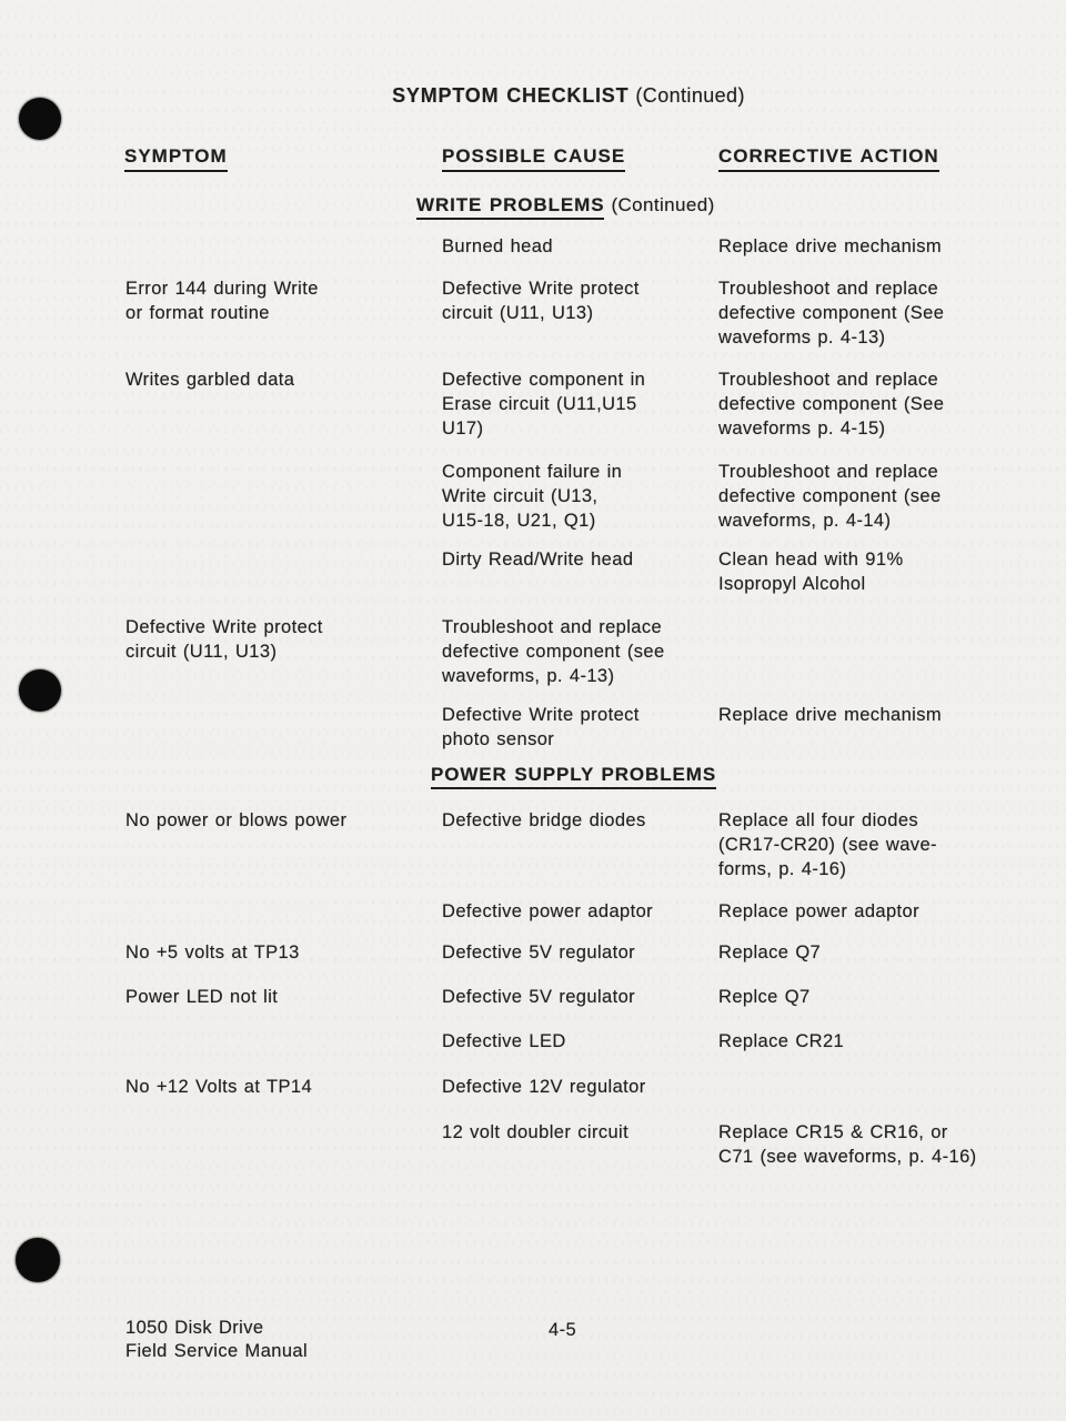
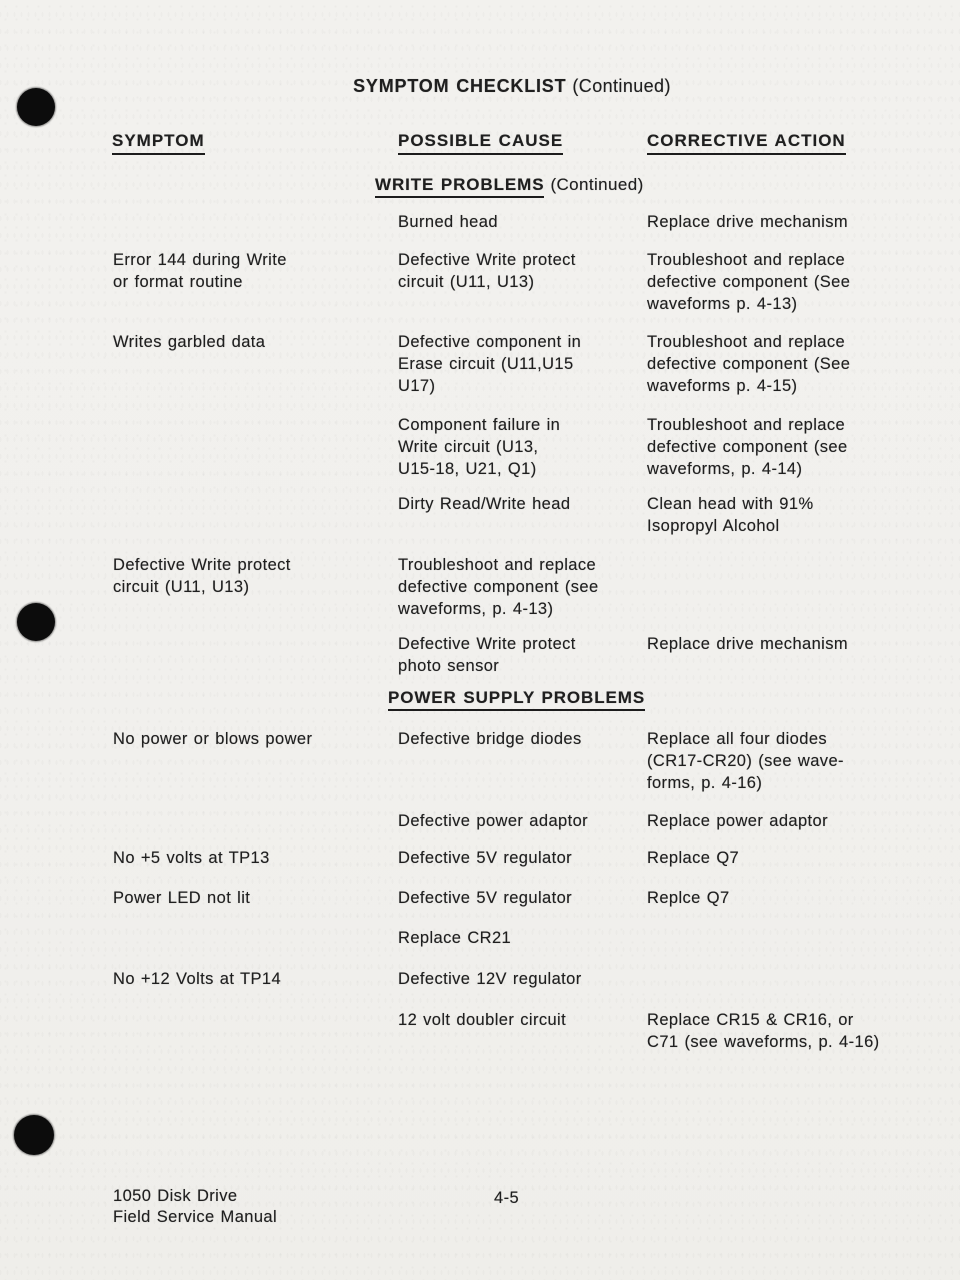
  SYMPTOM CHECKLIST (Continued)
  SYMPTOM
  POSSIBLE CAUSE
  CORRECTIVE ACTION
  WRITE PROBLEMS (Continued)
  POWER SUPPLY PROBLEMS
  Burned head
  Replace drive mechanism
  Error 144 during Write
  or format routine
  Defective Write protect
  circuit (U11, U13)
  Troubleshoot and replace
  defective component (See
  waveforms p. 4-13)
  Writes garbled data
  Defective component in
  Erase circuit (U11,U15
  U17)
  Troubleshoot and replace
  defective component (See
  waveforms p. 4-15)
  Component failure in
  Write circuit (U13,
  U15-18, U21, Q1)
  Troubleshoot and replace
  defective component (see
  waveforms, p. 4-14)
  Dirty Read/Write head
  Clean head with 91%
  Isopropyl Alcohol
  Defective Write protect
  circuit (U11, U13)
  Troubleshoot and replace
  defective component (see
  waveforms, p. 4-13)
  Defective Write protect
  photo sensor
  Replace drive mechanism
  No power or blows power
  Defective bridge diodes
  Replace all four diodes
  (CR17-CR20) (see wave-
  forms, p. 4-16)
  Defective power adaptor
  Replace power adaptor
  No +5 volts at TP13
  Defective 5V regulator
  Replace Q7
  Power LED not lit
  Defective 5V regulator
  Replce Q7
- Defective LED
  Replace CR21
  No +12 Volts at TP14
  Defective 12V regulator
  12 volt doubler circuit
  Replace CR15 & CR16, or
  C71 (see waveforms, p. 4-16)
  1050 Disk Drive
  Field Service Manual
  4-5
